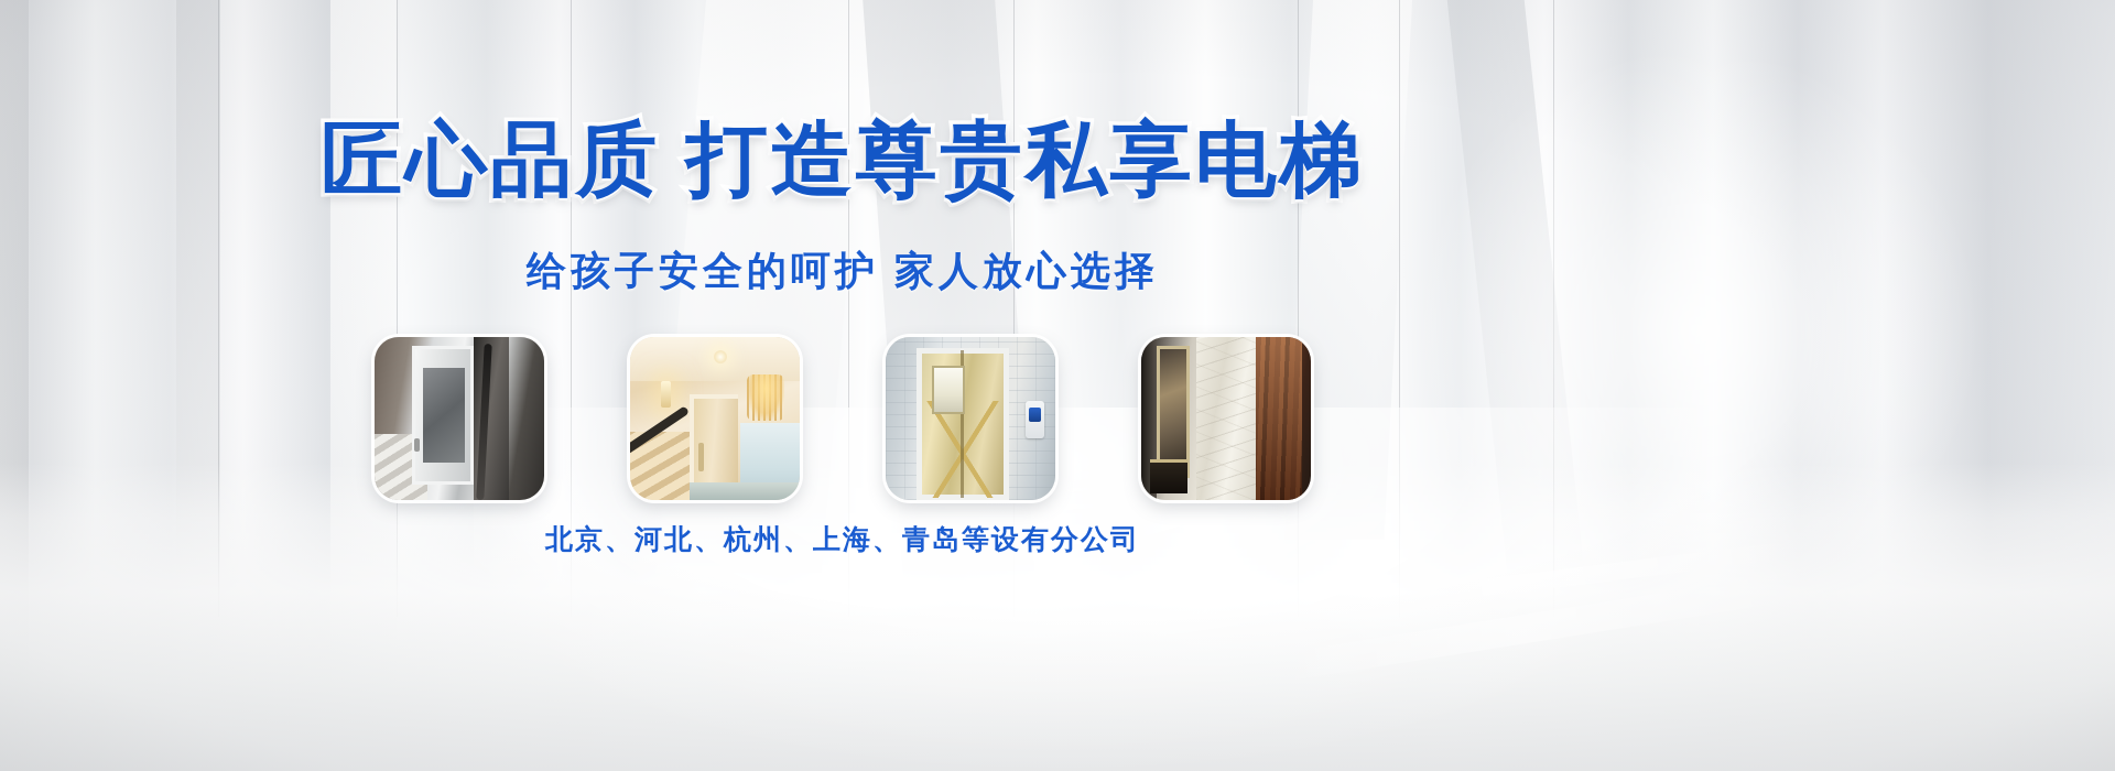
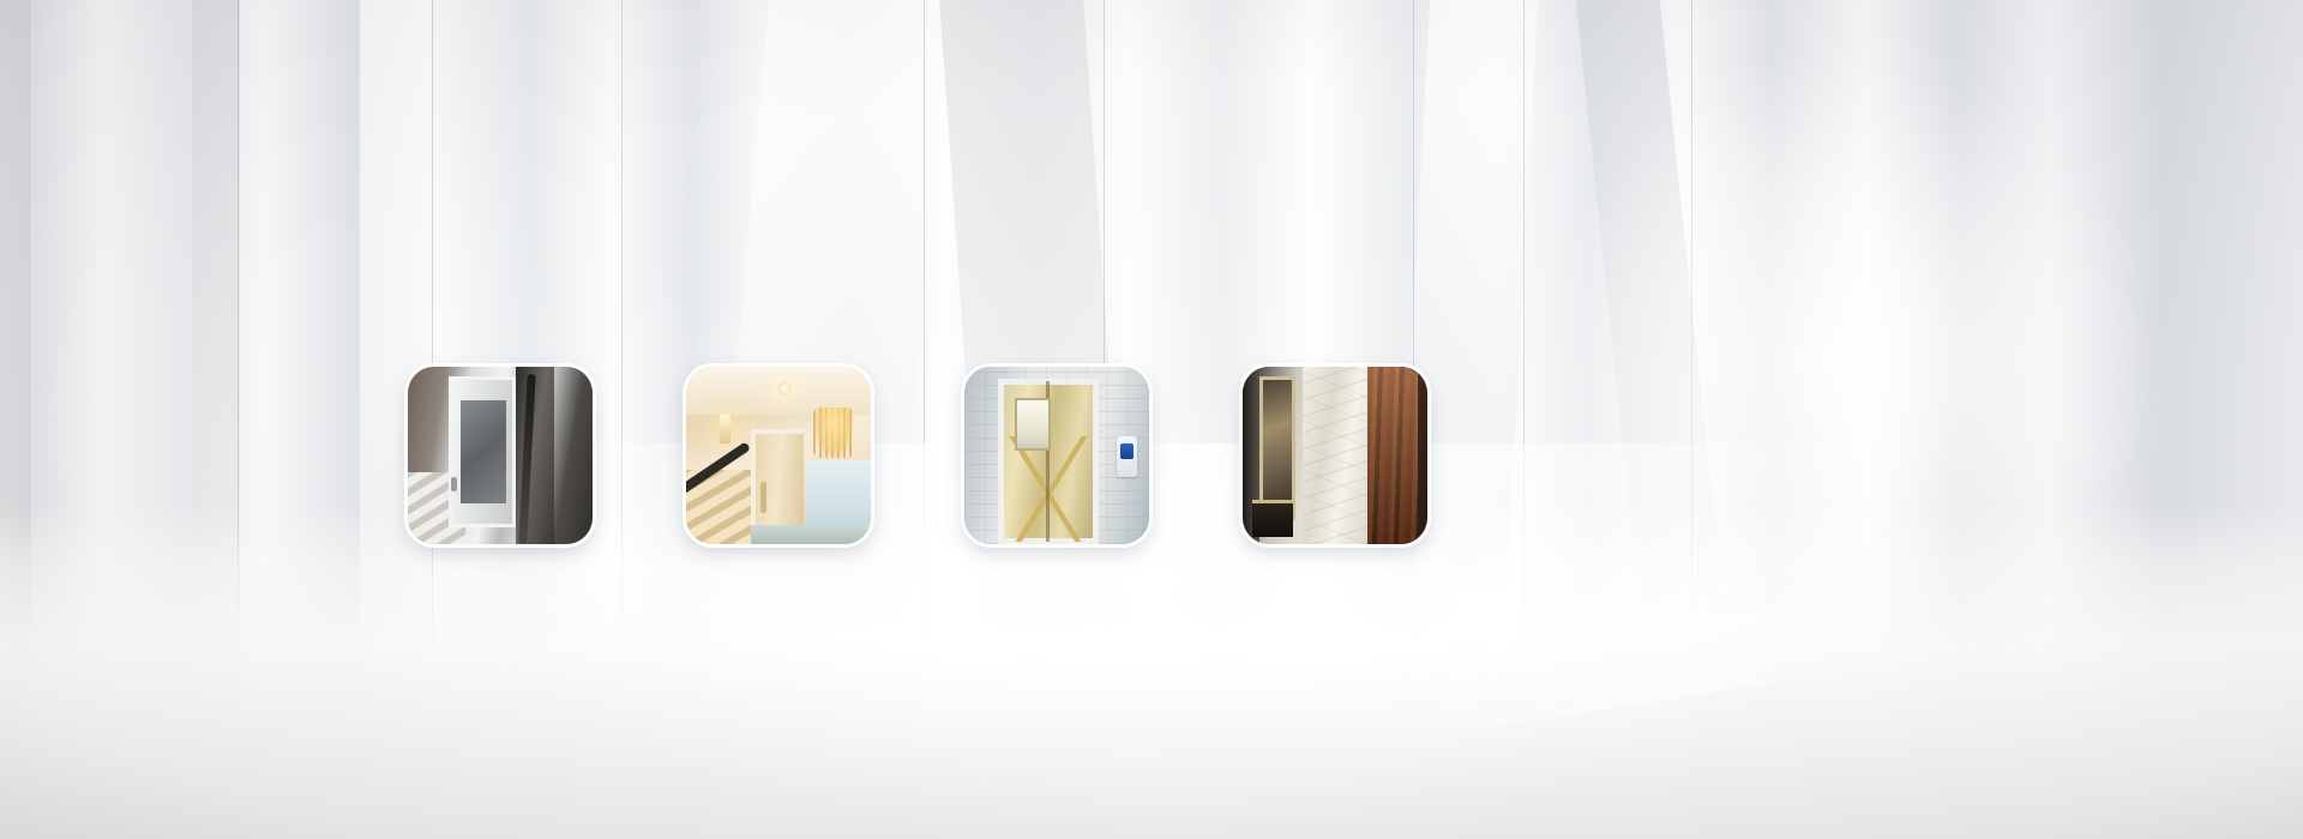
- 匠心品质 打造尊贵私享电梯
- 给孩子安全的呵护 家人放心选择
- 北京、河北、杭州、上海、青岛等设有分公司
